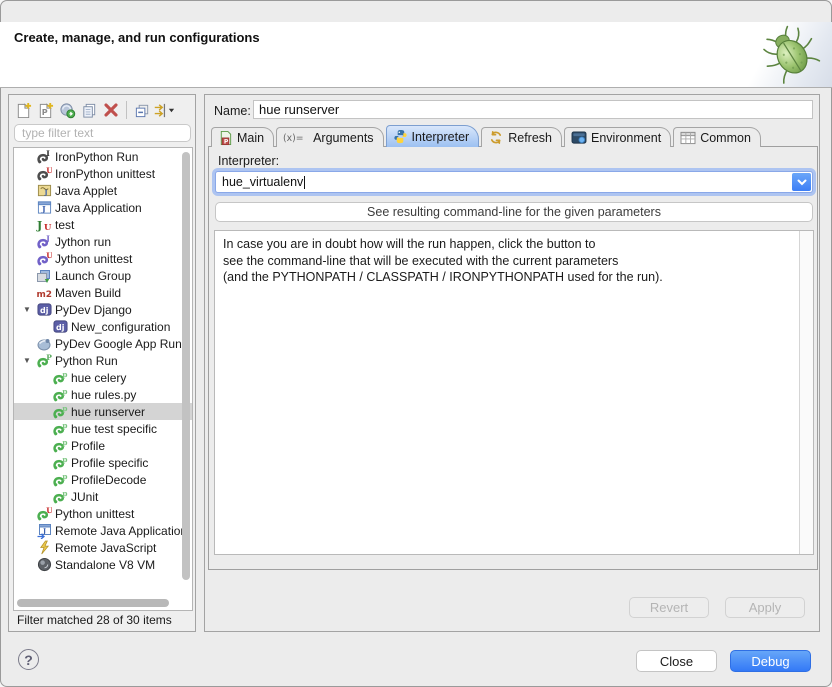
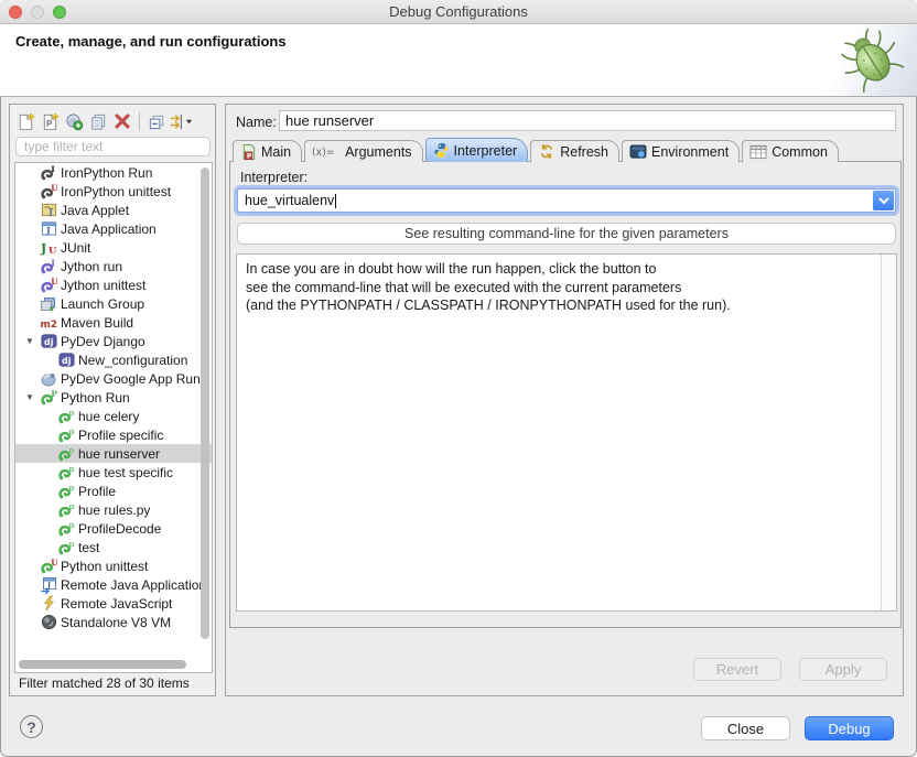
+ Debug Configurations
  Create, manage, and run configurations
  P
  type filter text
  I
  IronPython Run
  U
  IronPython unittest
  J
  Java Applet
  J
  Java Application
  J
  U
- test
+ JUnit
  J
  Jython run
  U
  Jython unittest
  Launch Group
  m2
  Maven Build
  ▼
  dj
  PyDev Django
  dj
  New_configuration
  PyDev Google App Run
  ▼
  P
  Python Run
  p
  hue celery
  p
- hue rules.py
+ Profile specific
  p
  hue runserver
  p
  hue test specific
  p
  Profile
  p
- Profile specific
+ hue rules.py
  p
  ProfileDecode
  p
- JUnit
+ test
  U
  Python unittest
  J
  Remote Java Applicatio
  Remote JavaScript
  Standalone V8 VM
  Filter matched 28 of 30 items
  Name:
  hue runserver
  Main
  (x)=
  Arguments
  Interpreter
  Refresh
  Environment
  Common
  Interpreter:
  hue_virtualenv
  See resulting command-line for the given parameters
  In case you are in doubt how will the run happen, click the button to
  see the command-line that will be executed with the current parameters
  (and the PYTHONPATH / CLASSPATH / IRONPYTHONPATH used for the run).
  Revert
  Apply
  ?
  Close
  Debug
